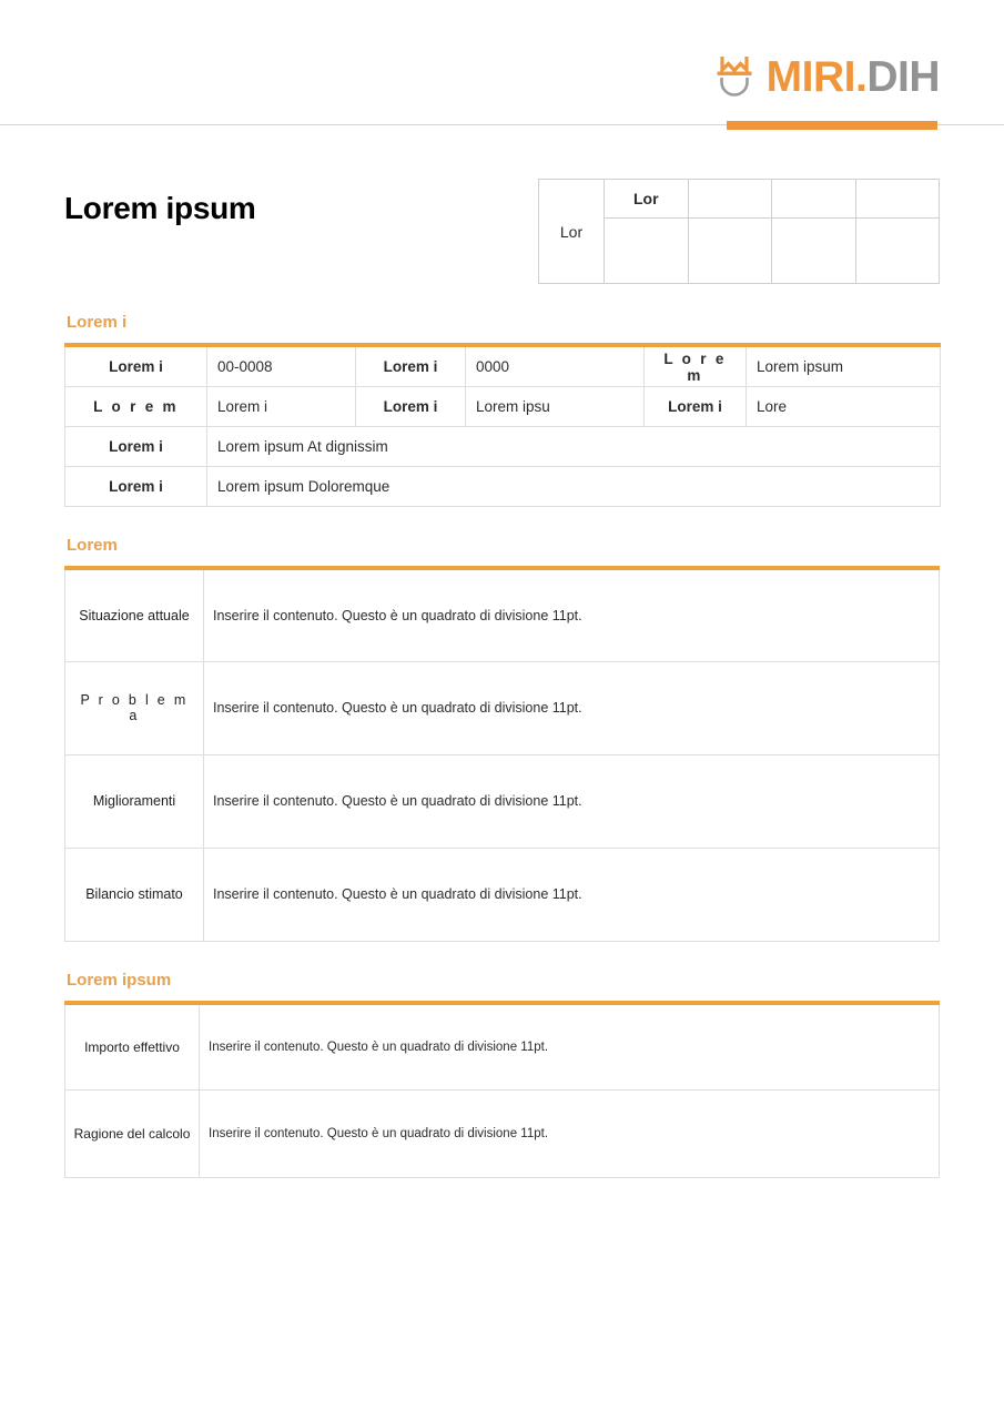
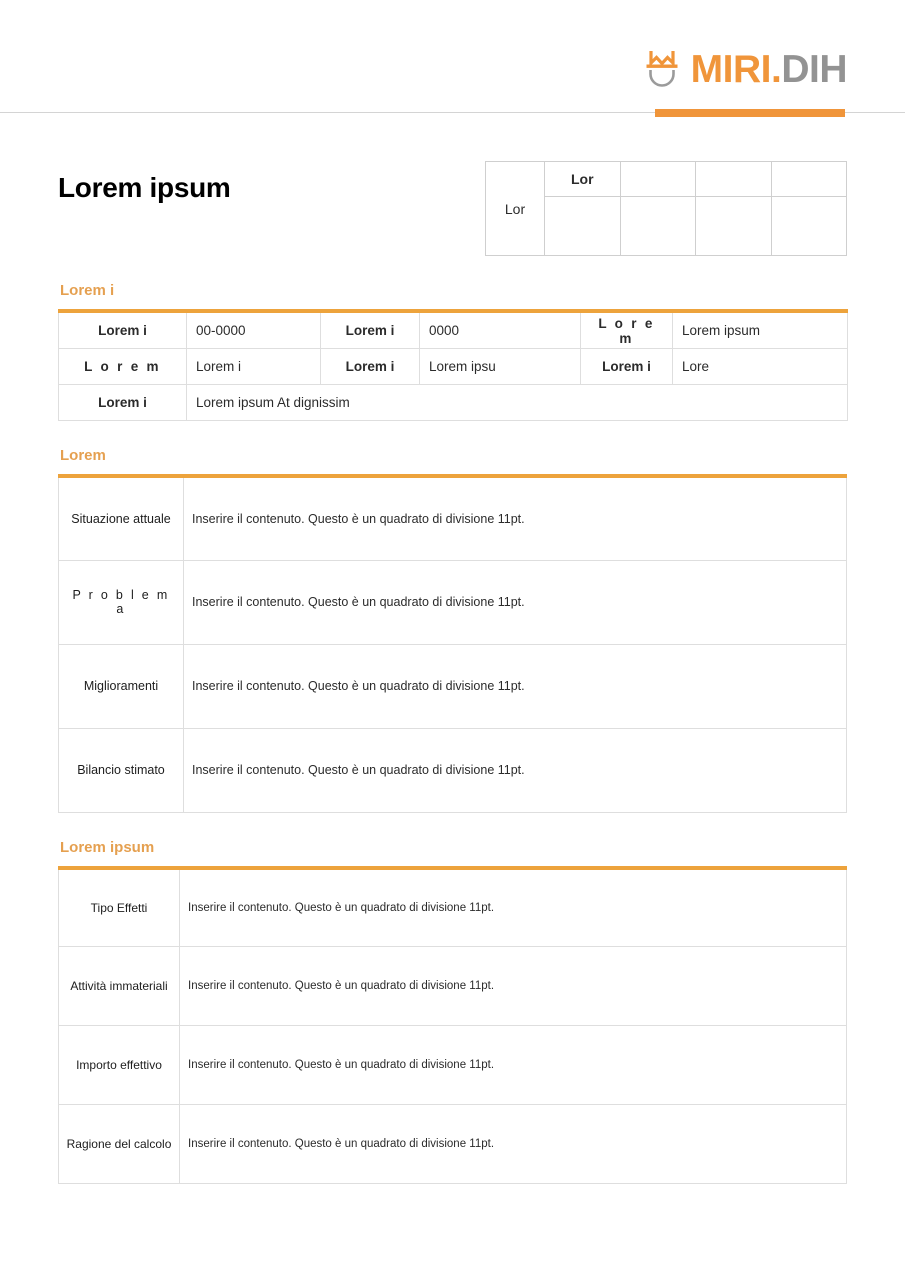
  MIRI.DIH
  Lorem ipsum
  Lor	Lor
  Lorem i
- Lorem i	00-0008	Lorem i	0000	L o r e m	Lorem ipsum
+ Lorem i	00-0000	Lorem i	0000	L o r e m	Lorem ipsum
  L o r e m	Lorem i	Lorem i	Lorem ipsu	Lorem i	Lore
  Lorem i	Lorem ipsum At dignissim
- Lorem i	Lorem ipsum Doloremque
  Lorem
  Situazione attuale	Inserire il contenuto. Questo è un quadrato di divisione 11pt.
  P r o b l e m a	Inserire il contenuto. Questo è un quadrato di divisione 11pt.
  Miglioramenti	Inserire il contenuto. Questo è un quadrato di divisione 11pt.
  Bilancio stimato	Inserire il contenuto. Questo è un quadrato di divisione 11pt.
  Lorem ipsum
+ Tipo Effetti	Inserire il contenuto. Questo è un quadrato di divisione 11pt.
+ Attività immateriali	Inserire il contenuto. Questo è un quadrato di divisione 11pt.
  Importo effettivo	Inserire il contenuto. Questo è un quadrato di divisione 11pt.
  Ragione del calcolo	Inserire il contenuto. Questo è un quadrato di divisione 11pt.
